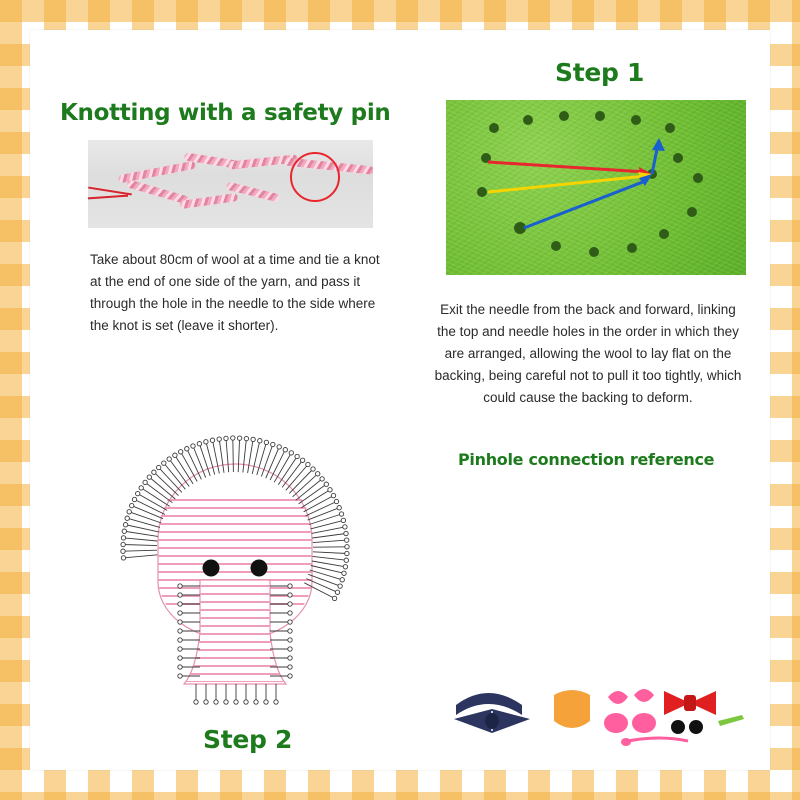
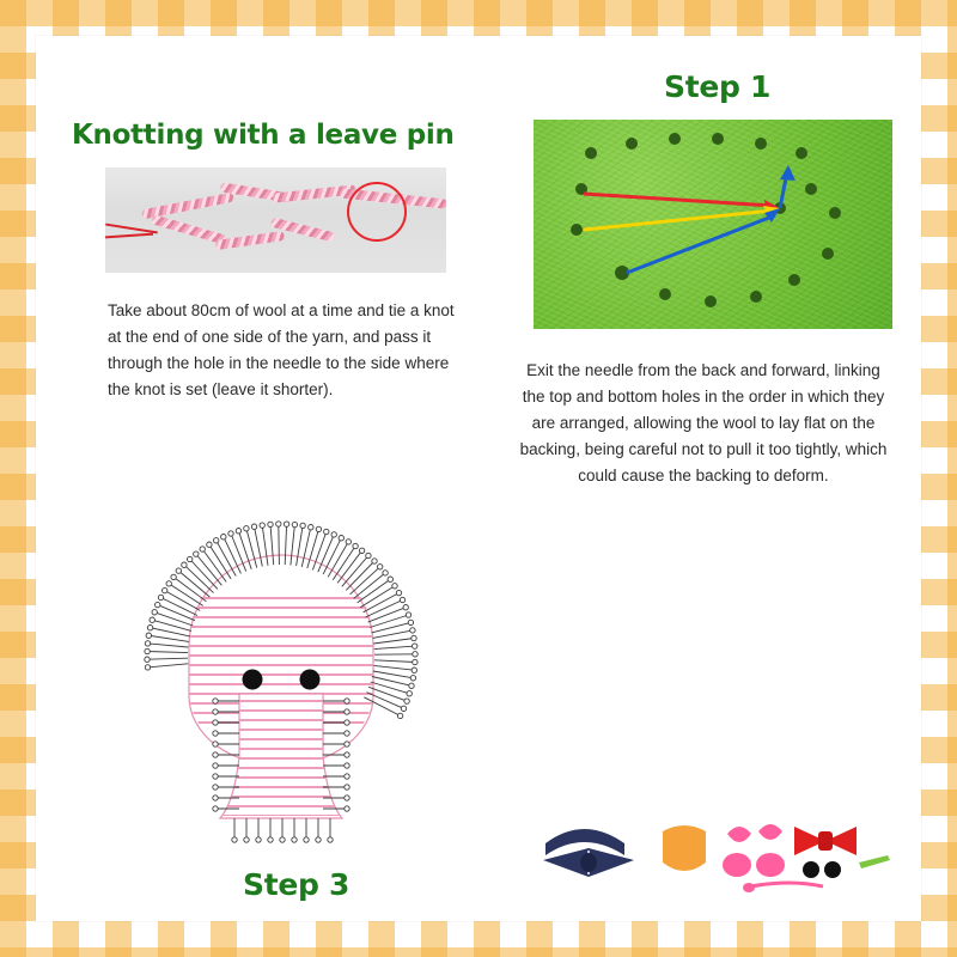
- Knotting with a safety pin
+ Knotting with a leave pin
  Take about 80cm of wool at a time and tie a knot at the end of one side of the yarn, and pass it through the hole in the needle to the side where the knot is set (leave it shorter).
- Step 2
+ Step 3
  Step 1
- Exit the needle from the back and forward, linking the top and needle holes in the order in which they are arranged, allowing the wool to lay flat on the backing, being careful not to pull it too tightly, which could cause the backing to deform.
+ Exit the needle from the back and forward, linking the top and bottom holes in the order in which they are arranged, allowing the wool to lay flat on the backing, being careful not to pull it too tightly, which could cause the backing to deform.
- Pinhole connection reference
